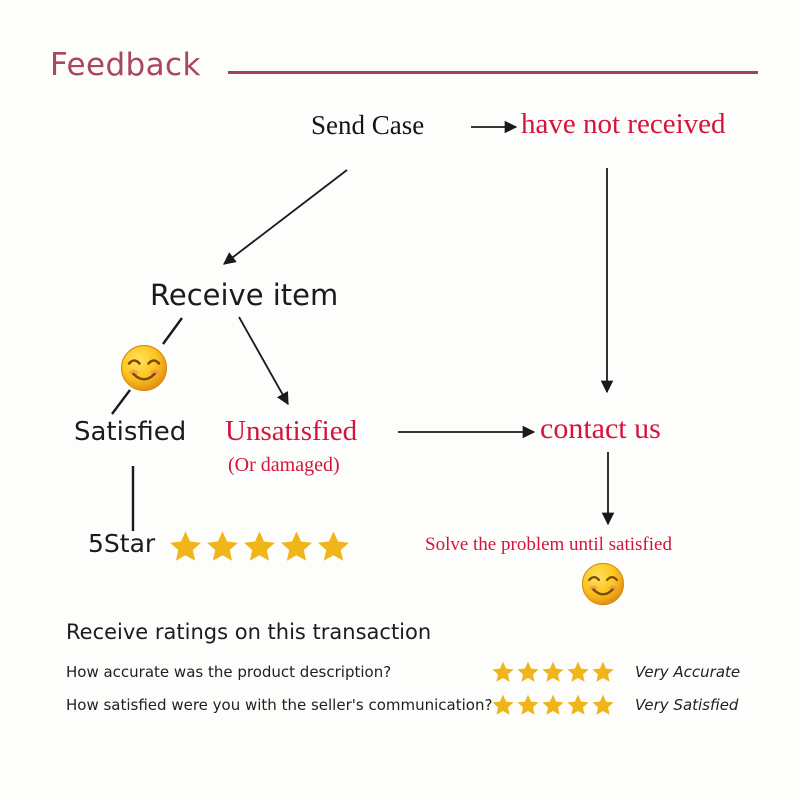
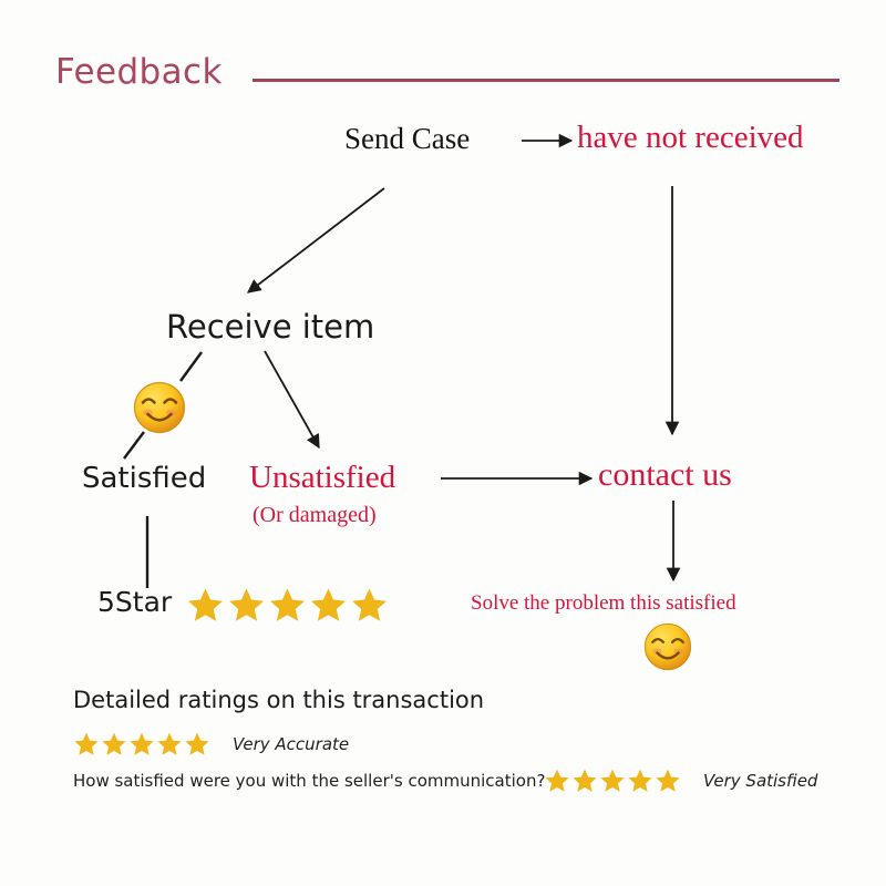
  Feedback
  Send Case
  have not received
  Receive item
  Satisfied
  Unsatisfied
  (Or damaged)
  contact us
- Solve the problem until satisfied
+ Solve the problem this satisfied
  5Star
- Receive ratings on this transaction
+ Detailed ratings on this transaction
- How accurate was the product description?
  Very Accurate
  How satisfied were you with the seller's communication?
  Very Satisfied
